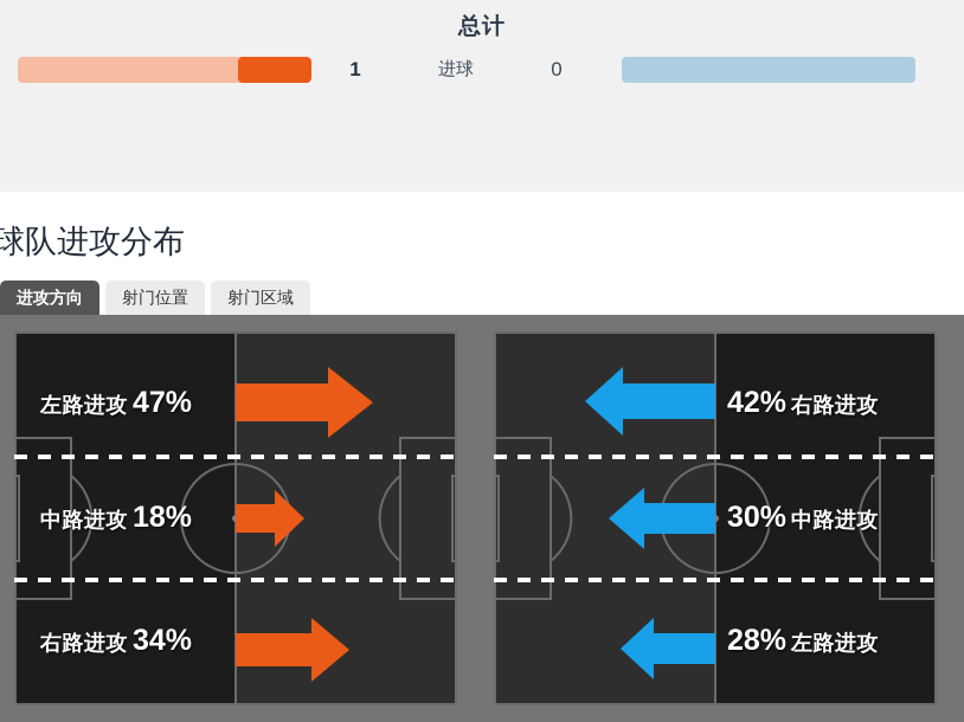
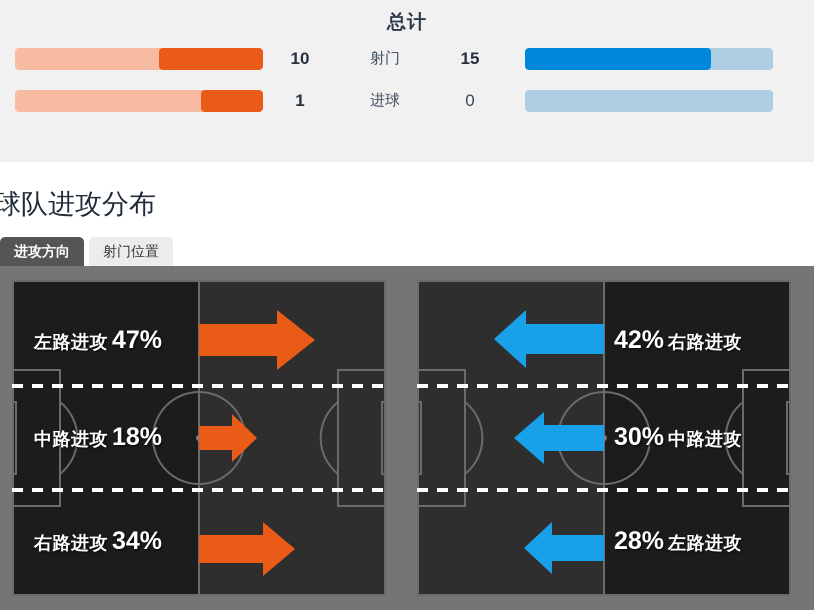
  总计
+ 10
+ 射门
+ 15
  1
  进球
  0
  球队进攻分布
  进攻方向
  射门位置
- 射门区域
  左路进攻 47%
  中路进攻 18%
  右路进攻 34%
  42% 右路进攻
  30% 中路进攻
  28% 左路进攻
